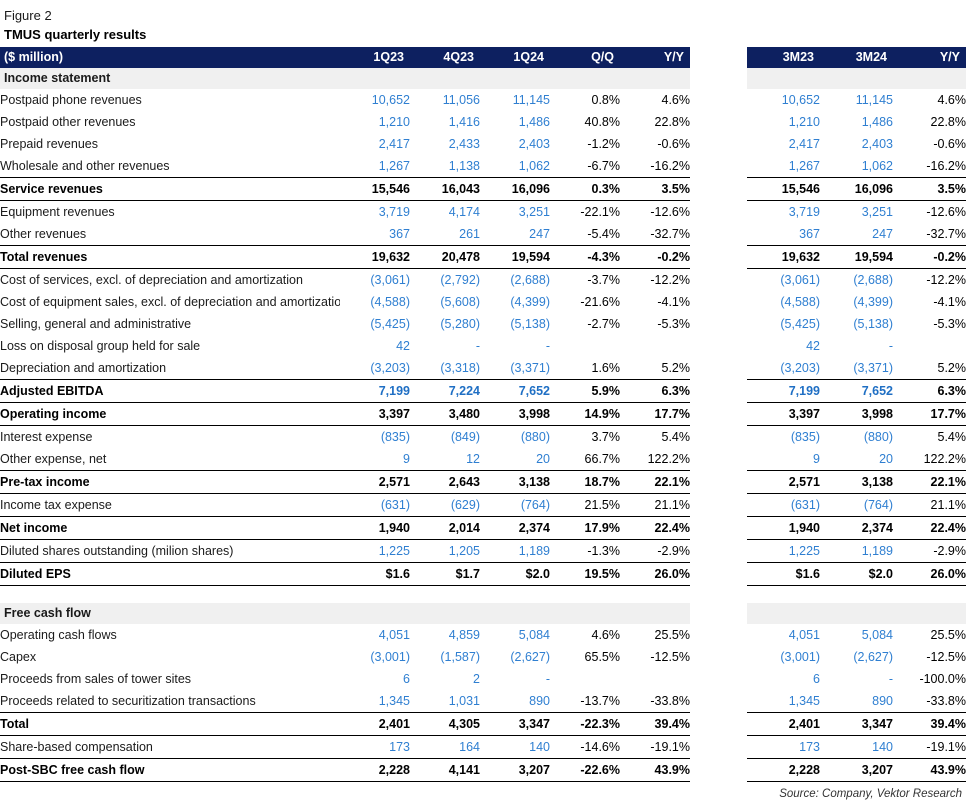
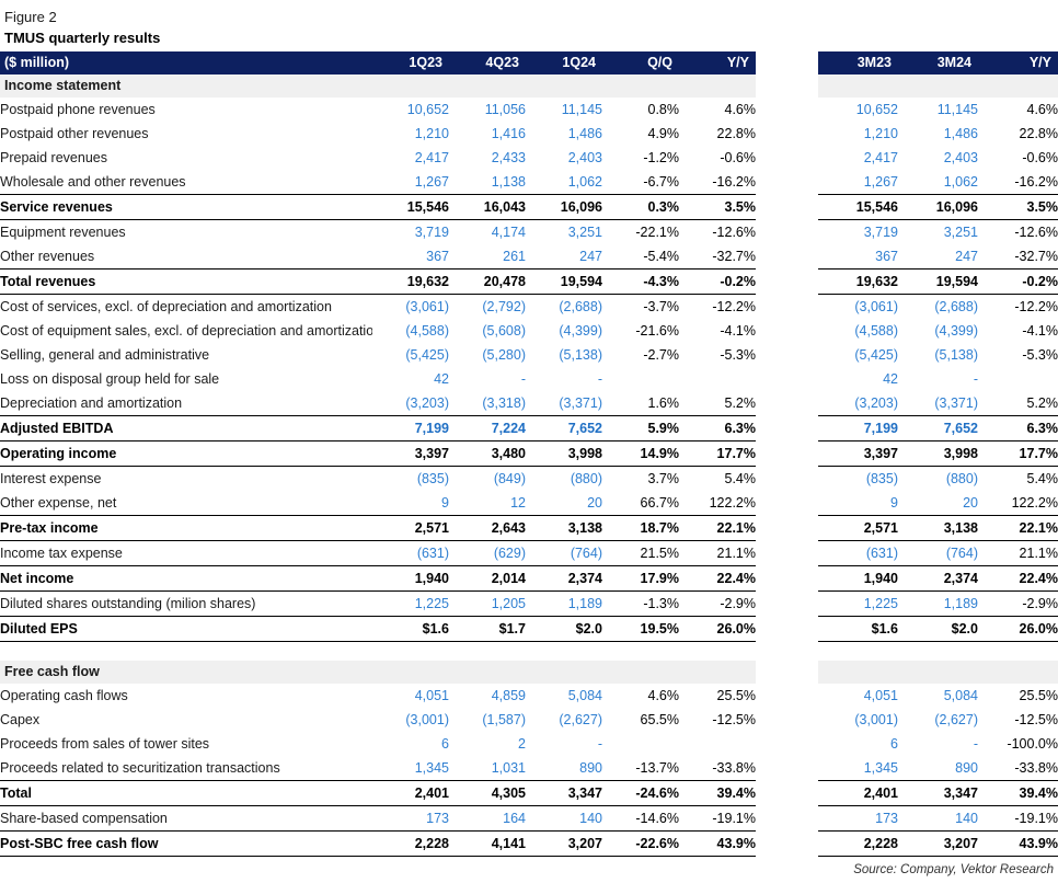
  Figure 2
  TMUS quarterly results
  ($ million)	1Q23	4Q23	1Q24	Q/Q	Y/Y
  Income statement
  Postpaid phone revenues	10,652	11,056	11,145	0.8%	4.6%
- Postpaid other revenues	1,210	1,416	1,486	40.8%	22.8%
+ Postpaid other revenues	1,210	1,416	1,486	4.9%	22.8%
  Prepaid revenues	2,417	2,433	2,403	-1.2%	-0.6%
  Wholesale and other revenues	1,267	1,138	1,062	-6.7%	-16.2%
  Service revenues	15,546	16,043	16,096	0.3%	3.5%
  Equipment revenues	3,719	4,174	3,251	-22.1%	-12.6%
  Other revenues	367	261	247	-5.4%	-32.7%
  Total revenues	19,632	20,478	19,594	-4.3%	-0.2%
  Cost of services, excl. of depreciation and amortization	(3,061)	(2,792)	(2,688)	-3.7%	-12.2%
  Cost of equipment sales, excl. of depreciation and amortizatio	(4,588)	(5,608)	(4,399)	-21.6%	-4.1%
  Selling, general and administrative	(5,425)	(5,280)	(5,138)	-2.7%	-5.3%
  Loss on disposal group held for sale	42	-	-
  Depreciation and amortization	(3,203)	(3,318)	(3,371)	1.6%	5.2%
  Adjusted EBITDA	7,199	7,224	7,652	5.9%	6.3%
  Operating income	3,397	3,480	3,998	14.9%	17.7%
  Interest expense	(835)	(849)	(880)	3.7%	5.4%
  Other expense, net	9	12	20	66.7%	122.2%
  Pre-tax income	2,571	2,643	3,138	18.7%	22.1%
  Income tax expense	(631)	(629)	(764)	21.5%	21.1%
  Net income	1,940	2,014	2,374	17.9%	22.4%
  Diluted shares outstanding (milion shares)	1,225	1,205	1,189	-1.3%	-2.9%
  Diluted EPS	$1.6	$1.7	$2.0	19.5%	26.0%
  Free cash flow
  Operating cash flows	4,051	4,859	5,084	4.6%	25.5%
  Capex	(3,001)	(1,587)	(2,627)	65.5%	-12.5%
  Proceeds from sales of tower sites	6	2	-
  Proceeds related to securitization transactions	1,345	1,031	890	-13.7%	-33.8%
- Total	2,401	4,305	3,347	-22.3%	39.4%
+ Total	2,401	4,305	3,347	-24.6%	39.4%
  Share-based compensation	173	164	140	-14.6%	-19.1%
  Post-SBC free cash flow	2,228	4,141	3,207	-22.6%	43.9%
  3M23	3M24	Y/Y
  10,652	11,145	4.6%
  1,210	1,486	22.8%
  2,417	2,403	-0.6%
  1,267	1,062	-16.2%
  15,546	16,096	3.5%
  3,719	3,251	-12.6%
  367	247	-32.7%
  19,632	19,594	-0.2%
  (3,061)	(2,688)	-12.2%
  (4,588)	(4,399)	-4.1%
  (5,425)	(5,138)	-5.3%
  42	-
  (3,203)	(3,371)	5.2%
  7,199	7,652	6.3%
  3,397	3,998	17.7%
  (835)	(880)	5.4%
  9	20	122.2%
  2,571	3,138	22.1%
  (631)	(764)	21.1%
  1,940	2,374	22.4%
  1,225	1,189	-2.9%
  $1.6	$2.0	26.0%
  4,051	5,084	25.5%
  (3,001)	(2,627)	-12.5%
  6	-	-100.0%
  1,345	890	-33.8%
  2,401	3,347	39.4%
  173	140	-19.1%
  2,228	3,207	43.9%
  Source: Company, Vektor Research
